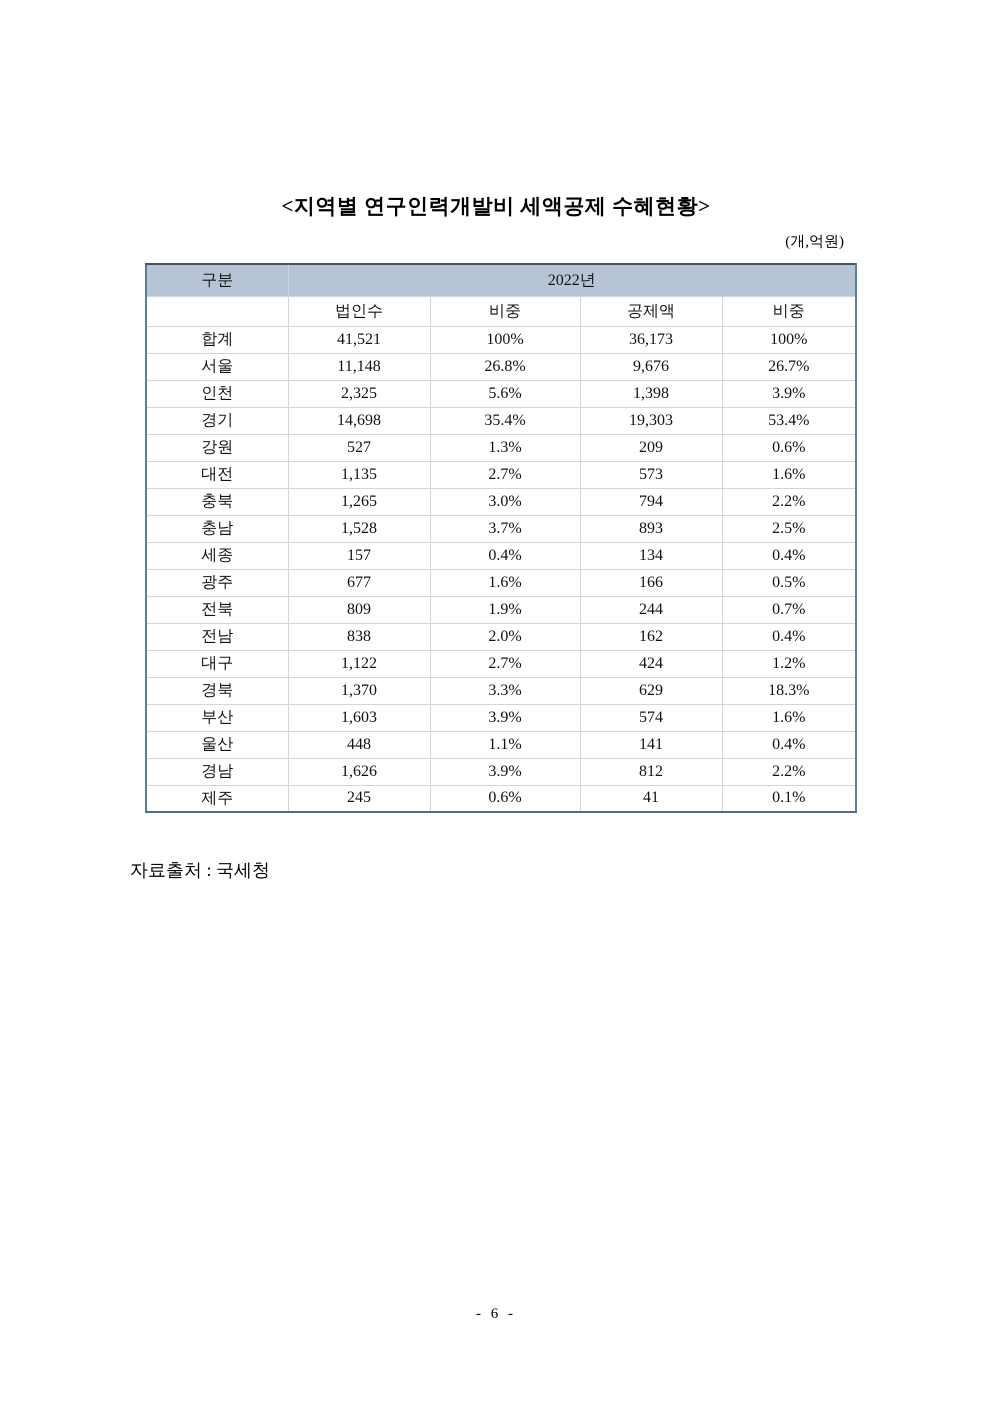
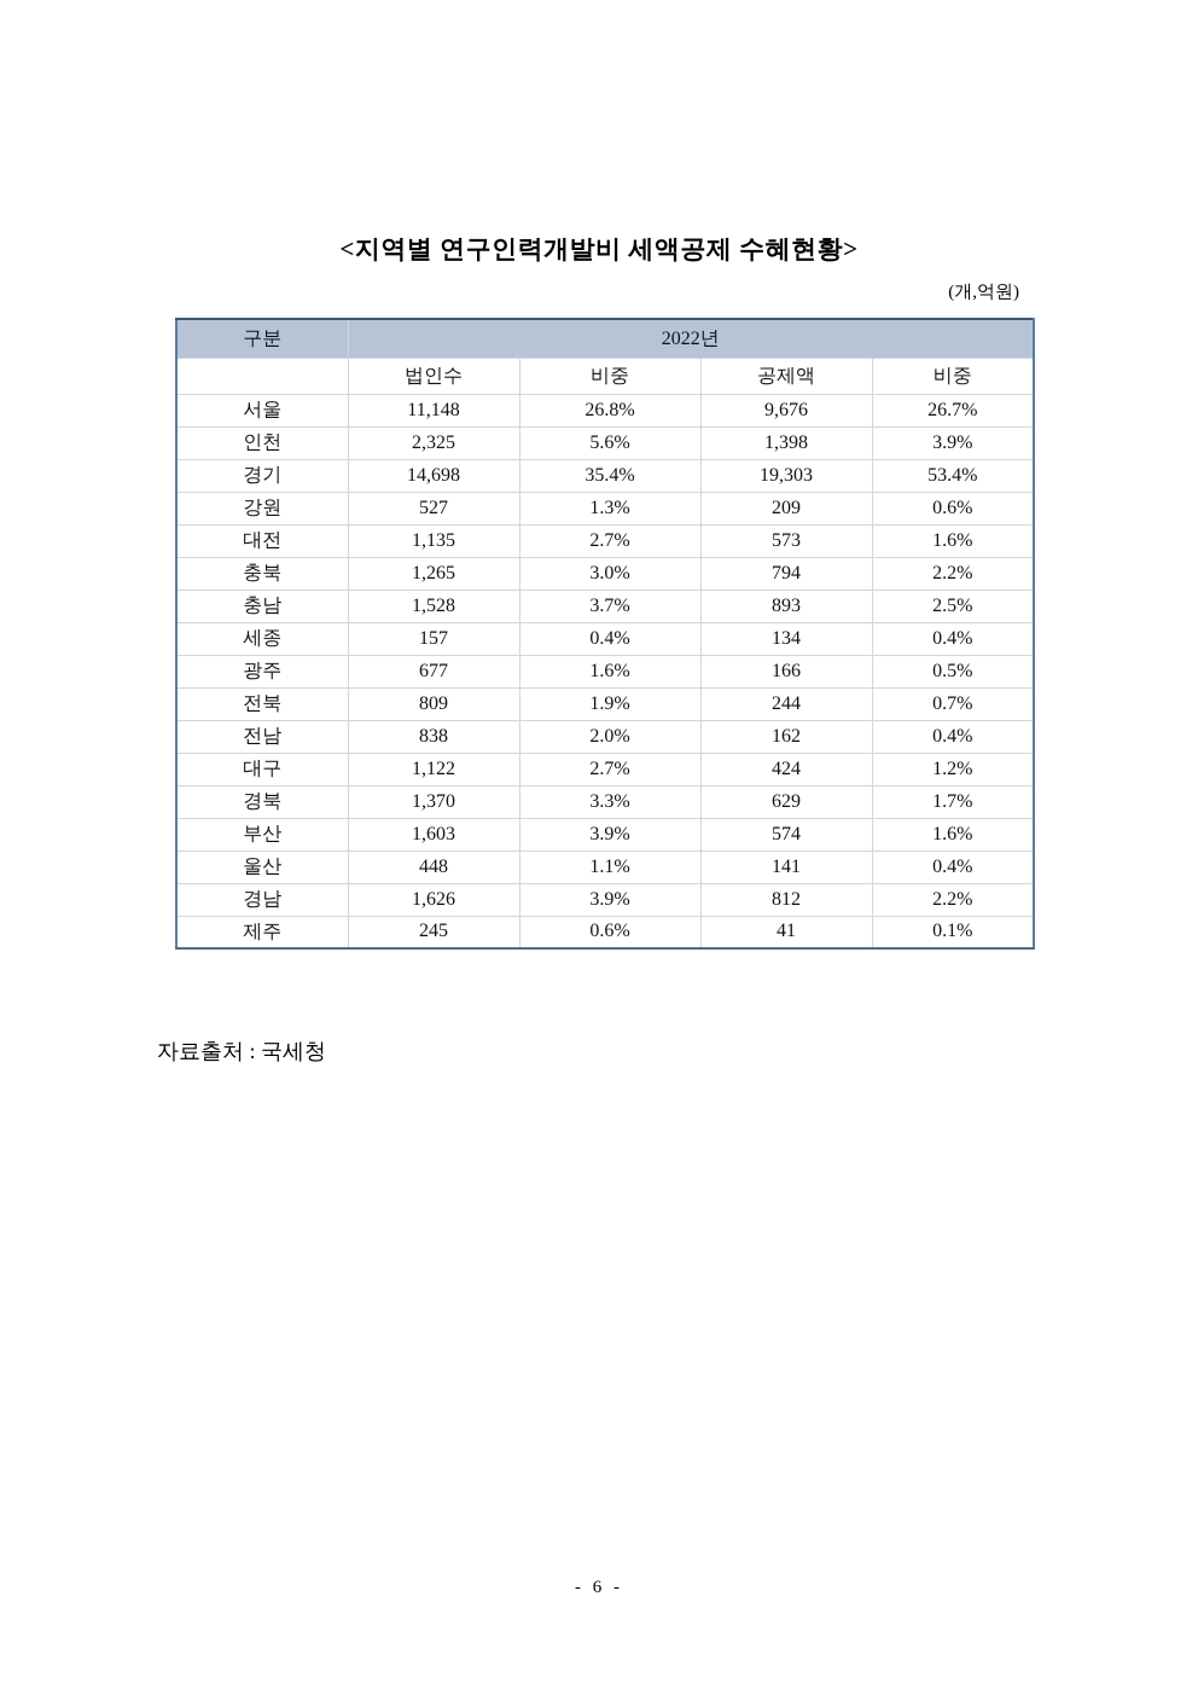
  <지역별 연구인력개발비 세액공제 수혜현황>
  (개,억원)
  구분	2022년
  	법인수	비중	공제액	비중
- 합계	41,521	100%	36,173	100%
  서울	11,148	26.8%	9,676	26.7%
  인천	2,325	5.6%	1,398	3.9%
  경기	14,698	35.4%	19,303	53.4%
  강원	527	1.3%	209	0.6%
  대전	1,135	2.7%	573	1.6%
  충북	1,265	3.0%	794	2.2%
  충남	1,528	3.7%	893	2.5%
  세종	157	0.4%	134	0.4%
  광주	677	1.6%	166	0.5%
  전북	809	1.9%	244	0.7%
  전남	838	2.0%	162	0.4%
  대구	1,122	2.7%	424	1.2%
- 경북	1,370	3.3%	629	18.3%
+ 경북	1,370	3.3%	629	1.7%
  부산	1,603	3.9%	574	1.6%
  울산	448	1.1%	141	0.4%
  경남	1,626	3.9%	812	2.2%
  제주	245	0.6%	41	0.1%
  자료출처 : 국세청
  - 6 -
